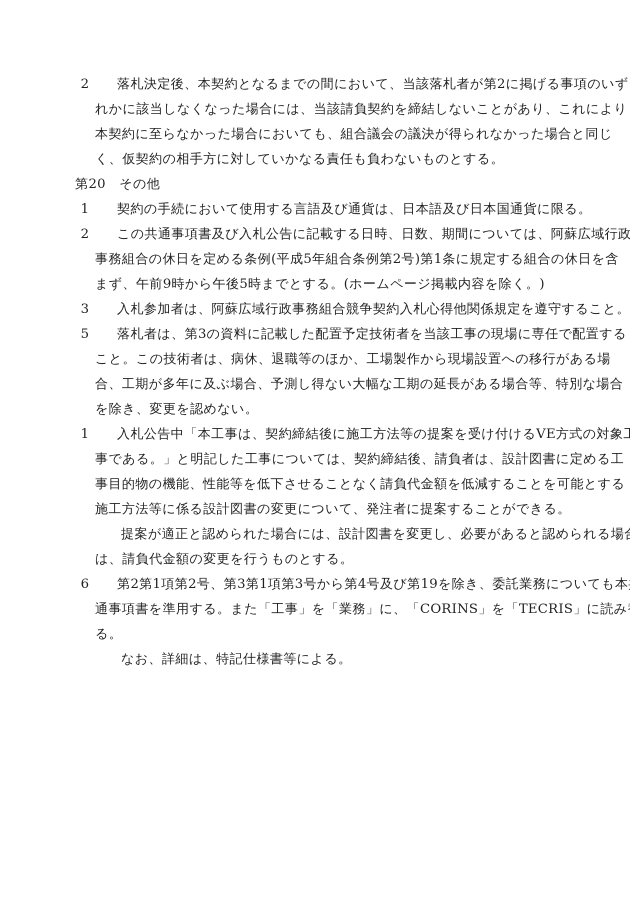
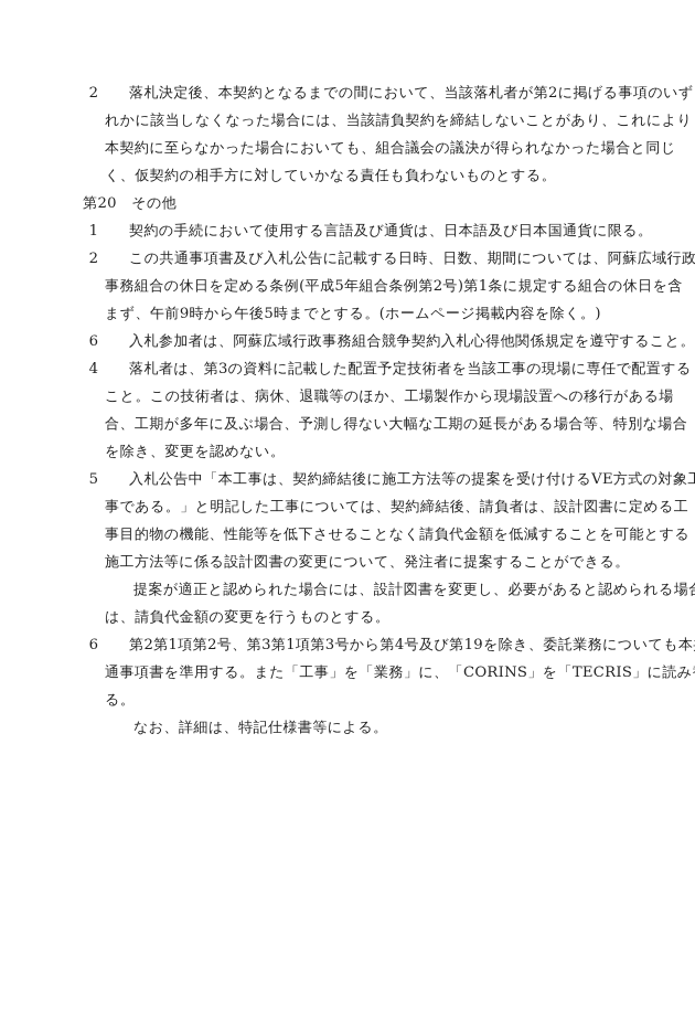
  2 落札決定後、本契約となるまでの間において、当該落札者が第2に掲げる事項のいず
  れかに該当しなくなった場合には、当該請負契約を締結しないことがあり、これにより
  本契約に至らなかった場合においても、組合議会の議決が得られなかった場合と同じ
  く、仮契約の相手方に対していかなる責任も負わないものとする。
  第20 その他
  1 契約の手続において使用する言語及び通貨は、日本語及び日本国通貨に限る。
  2 この共通事項書及び入札公告に記載する日時、日数、期間については、阿蘇広域行政
  事務組合の休日を定める条例(平成5年組合条例第2号)第1条に規定する組合の休日を含
  まず、午前9時から午後5時までとする。(ホームページ掲載内容を除く。)
- 3 入札参加者は、阿蘇広域行政事務組合競争契約入札心得他関係規定を遵守すること。
+ 6 入札参加者は、阿蘇広域行政事務組合競争契約入札心得他関係規定を遵守すること。
- 5 落札者は、第3の資料に記載した配置予定技術者を当該工事の現場に専任で配置する
+ 4 落札者は、第3の資料に記載した配置予定技術者を当該工事の現場に専任で配置する
  こと。この技術者は、病休、退職等のほか、工場製作から現場設置への移行がある場
  合、工期が多年に及ぶ場合、予測し得ない大幅な工期の延長がある場合等、特別な場合
  を除き、変更を認めない。
- 1 入札公告中「本工事は、契約締結後に施工方法等の提案を受け付けるVE方式の対象
+ 5 入札公告中「本工事は、契約締結後に施工方法等の提案を受け付けるVE方式の対象
  事である。」と明記した工事については、契約締結後、請負者は、設計図書に定める工
  事目的物の機能、性能等を低下させることなく請負代金額を低減することを可能とする
  施工方法等に係る設計図書の変更について、発注者に提案することができる。
  提案が適正と認められた場合には、設計図書を変更し、必要があると認められる場
  は、請負代金額の変更を行うものとする。
  6 第2第1項第2号、第3第1項第3号から第4号及び第19を除き、委託業務についても本
  通事項書を準用する。また「工事」を「業務」に、「CORINS」を「TECRIS」に読み
  る。
  なお、詳細は、特記仕様書等による。
